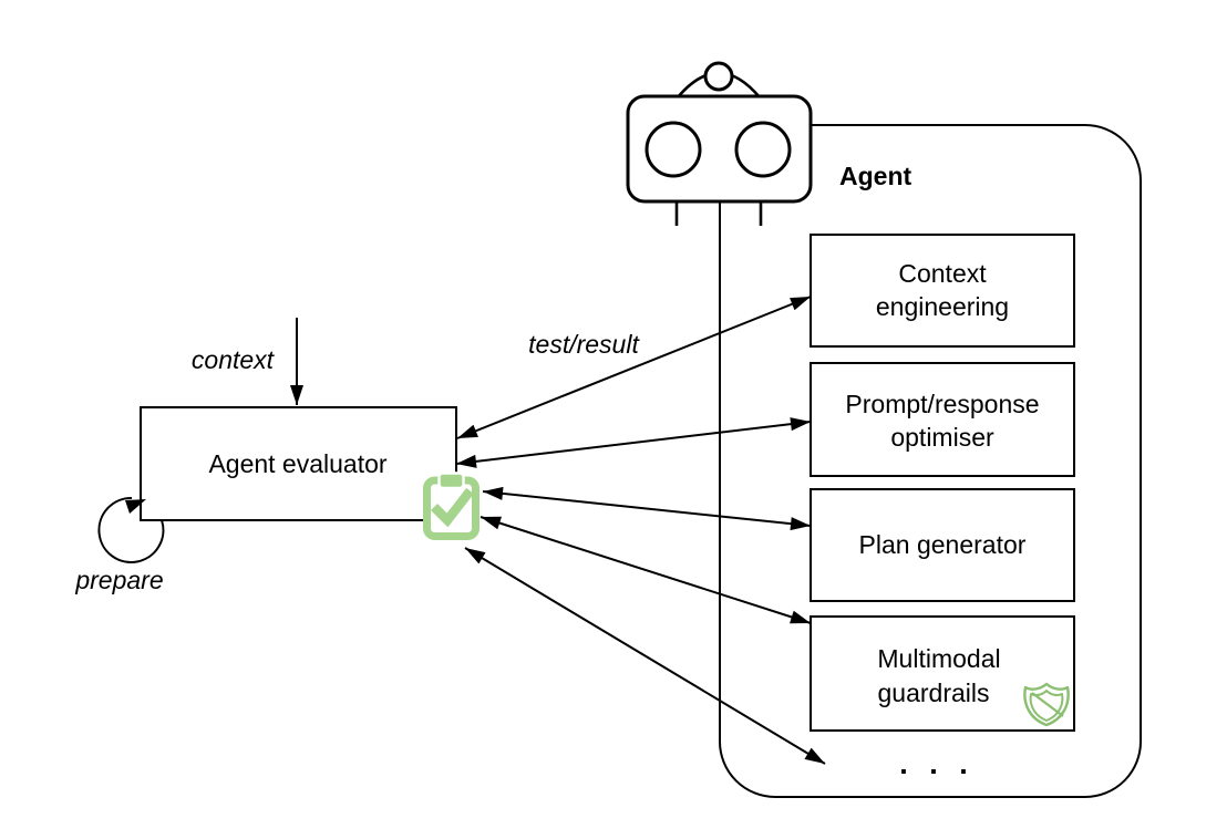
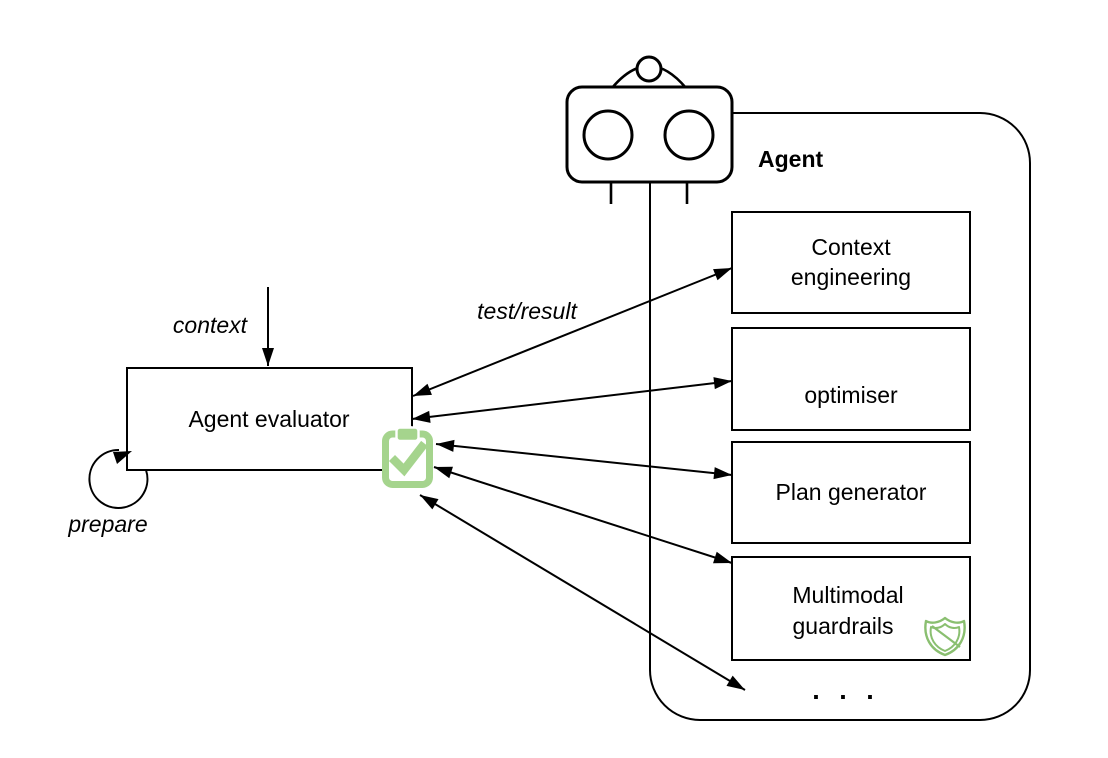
  Agent
  Context
  engineering
- Prompt/response
  optimiser
  Plan generator
  Multimodal
  guardrails
  . . .
  Agent evaluator
  context
  prepare
  test/result
